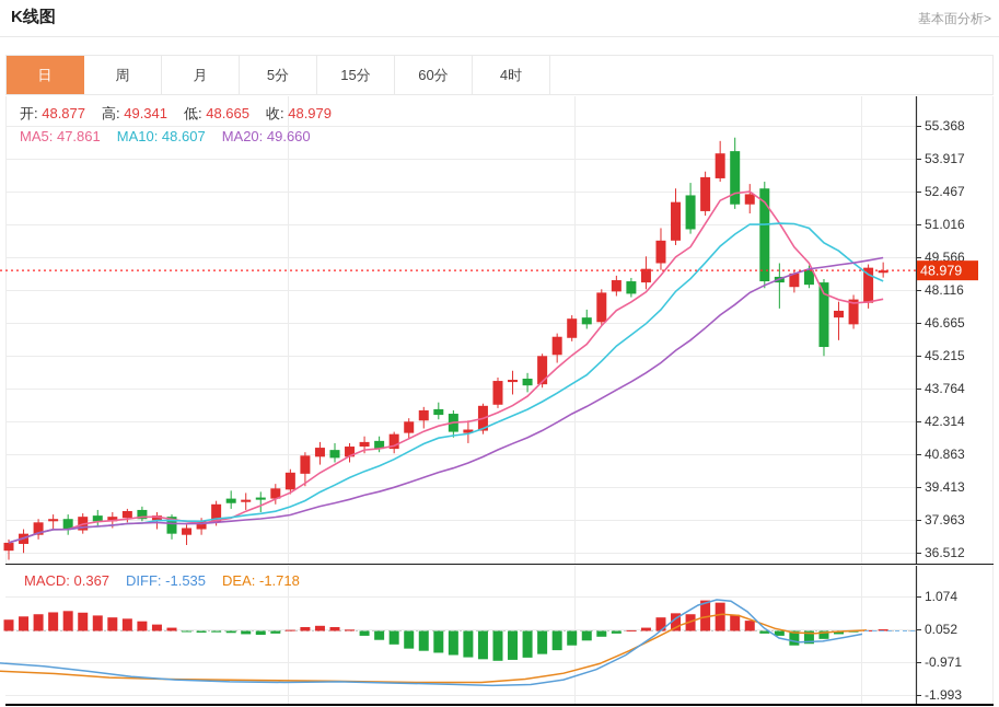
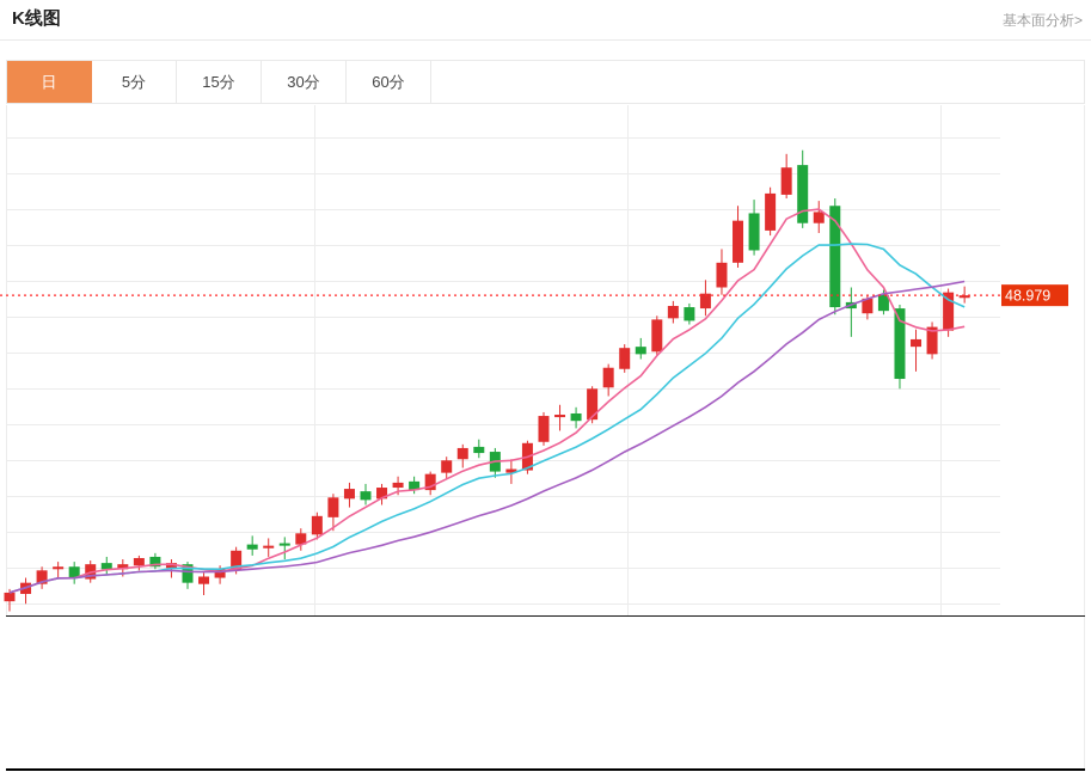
  K线图
  基本面分析>
  日
- 周
- 月
  5分
  15分
+ 30分
  60分
- 4时
- 开: 48.877 高: 49.341 低: 48.665 收: 48.979
- MA5: 47.861 MA10: 48.607 MA20: 49.660
- 55.368
- 53.917
- 52.467
- 51.016
- 49.566
- 48.116
- 46.665
- 45.215
- 43.764
- 42.314
- 40.863
- 39.413
- 37.963
- 36.512
  48.979
- MACD: 0.367 DIFF: -1.535 DEA: -1.718
- 1.074
- 0.052
- -0.971
- -1.993
